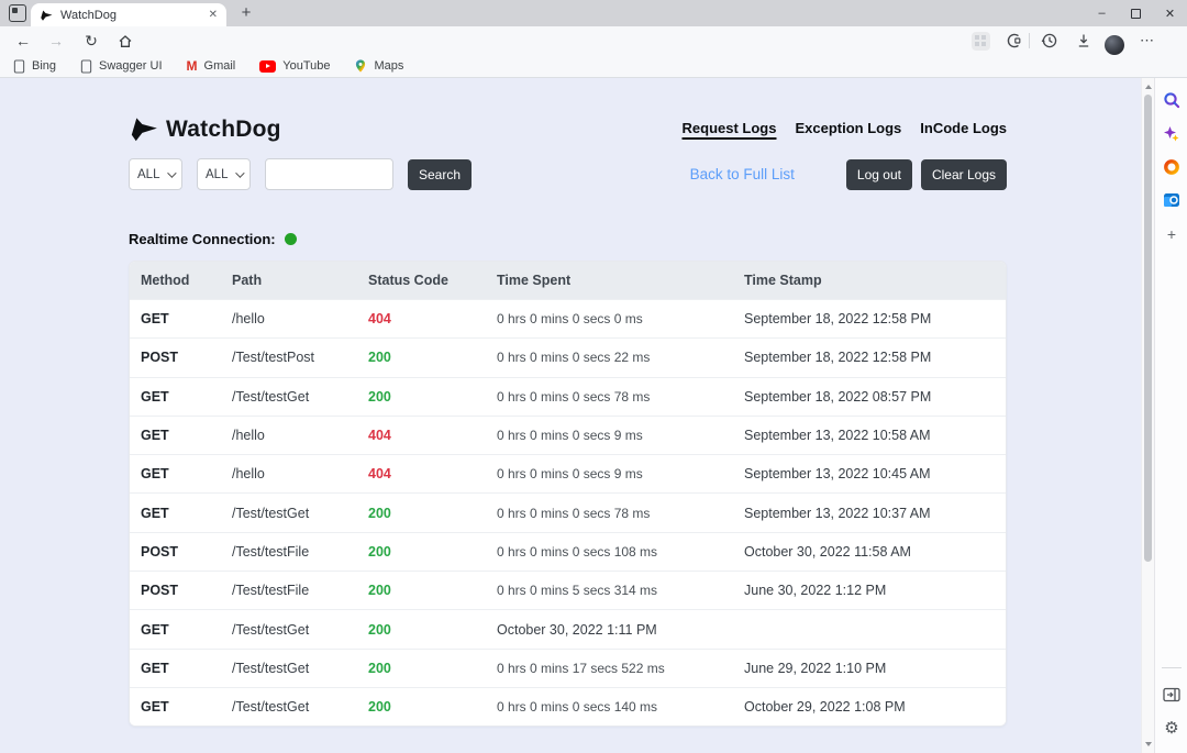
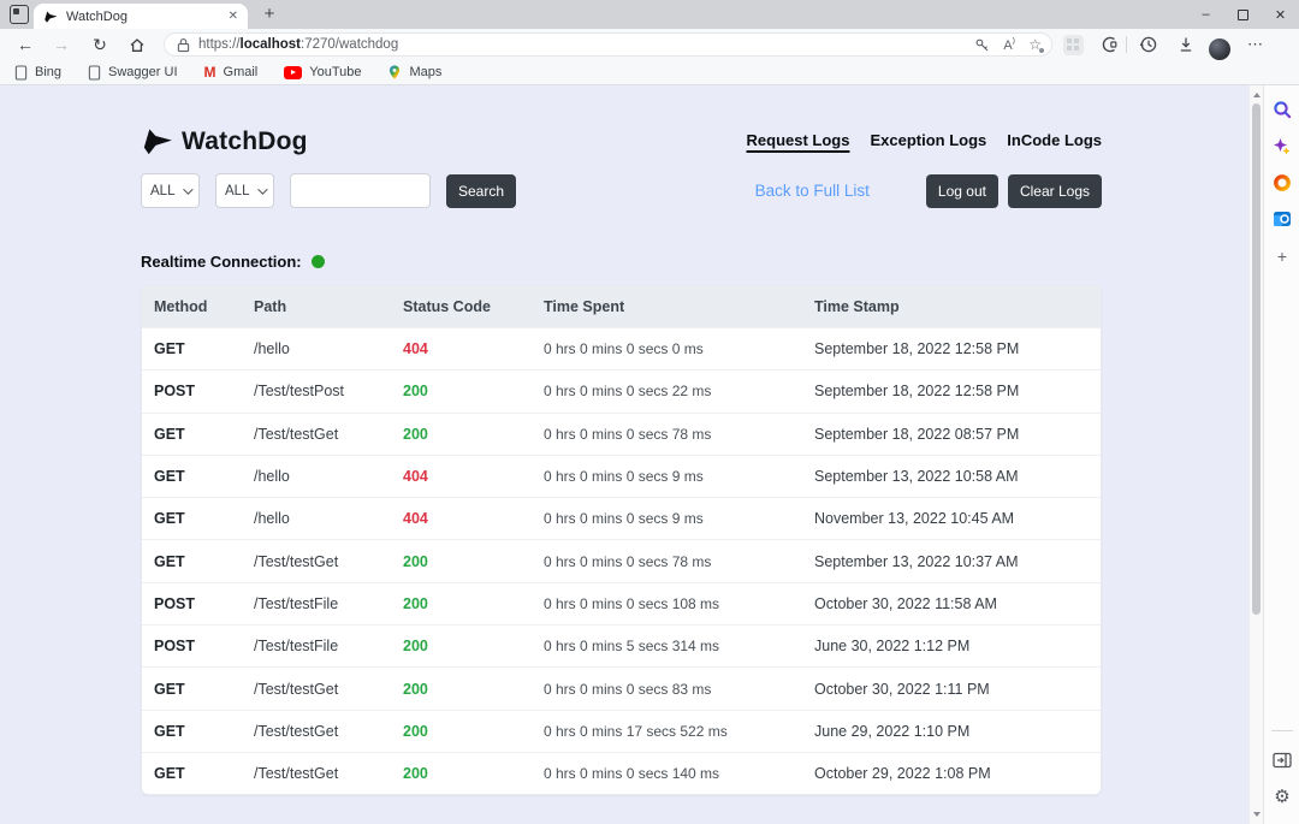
  WatchDog
  ✕
  +
  –
  ✕
  ←
  →
  ↻
+ https://localhost:7270/watchdog
+ A⁾
+ ☆
  ⋯
  Bing
  Swagger UI
  M
  Gmail
  YouTube
  Maps
  WatchDog
  Request Logs
  Exception Logs
  InCode Logs
  ALL
  ALL
  Search
  Back to Full List
  Log out
  Clear Logs
  Realtime Connection:
  Method
  Path
  Status Code
  Time Spent
  Time Stamp
  GET
  /hello
  404
  0 hrs 0 mins 0 secs 0 ms
  September 18, 2022 12:58 PM
  POST
  /Test/testPost
  200
  0 hrs 0 mins 0 secs 22 ms
  September 18, 2022 12:58 PM
  GET
  /Test/testGet
  200
  0 hrs 0 mins 0 secs 78 ms
  September 18, 2022 08:57 PM
  GET
  /hello
  404
  0 hrs 0 mins 0 secs 9 ms
  September 13, 2022 10:58 AM
  GET
  /hello
  404
  0 hrs 0 mins 0 secs 9 ms
- September 13, 2022 10:45 AM
+ November 13, 2022 10:45 AM
  GET
  /Test/testGet
  200
  0 hrs 0 mins 0 secs 78 ms
  September 13, 2022 10:37 AM
  POST
  /Test/testFile
  200
  0 hrs 0 mins 0 secs 108 ms
  October 30, 2022 11:58 AM
  POST
  /Test/testFile
  200
  0 hrs 0 mins 5 secs 314 ms
  June 30, 2022 1:12 PM
  GET
  /Test/testGet
  200
+ 0 hrs 0 mins 0 secs 83 ms
  October 30, 2022 1:11 PM
  GET
  /Test/testGet
  200
  0 hrs 0 mins 17 secs 522 ms
  June 29, 2022 1:10 PM
  GET
  /Test/testGet
  200
  0 hrs 0 mins 0 secs 140 ms
  October 29, 2022 1:08 PM
  +
  ⚙
